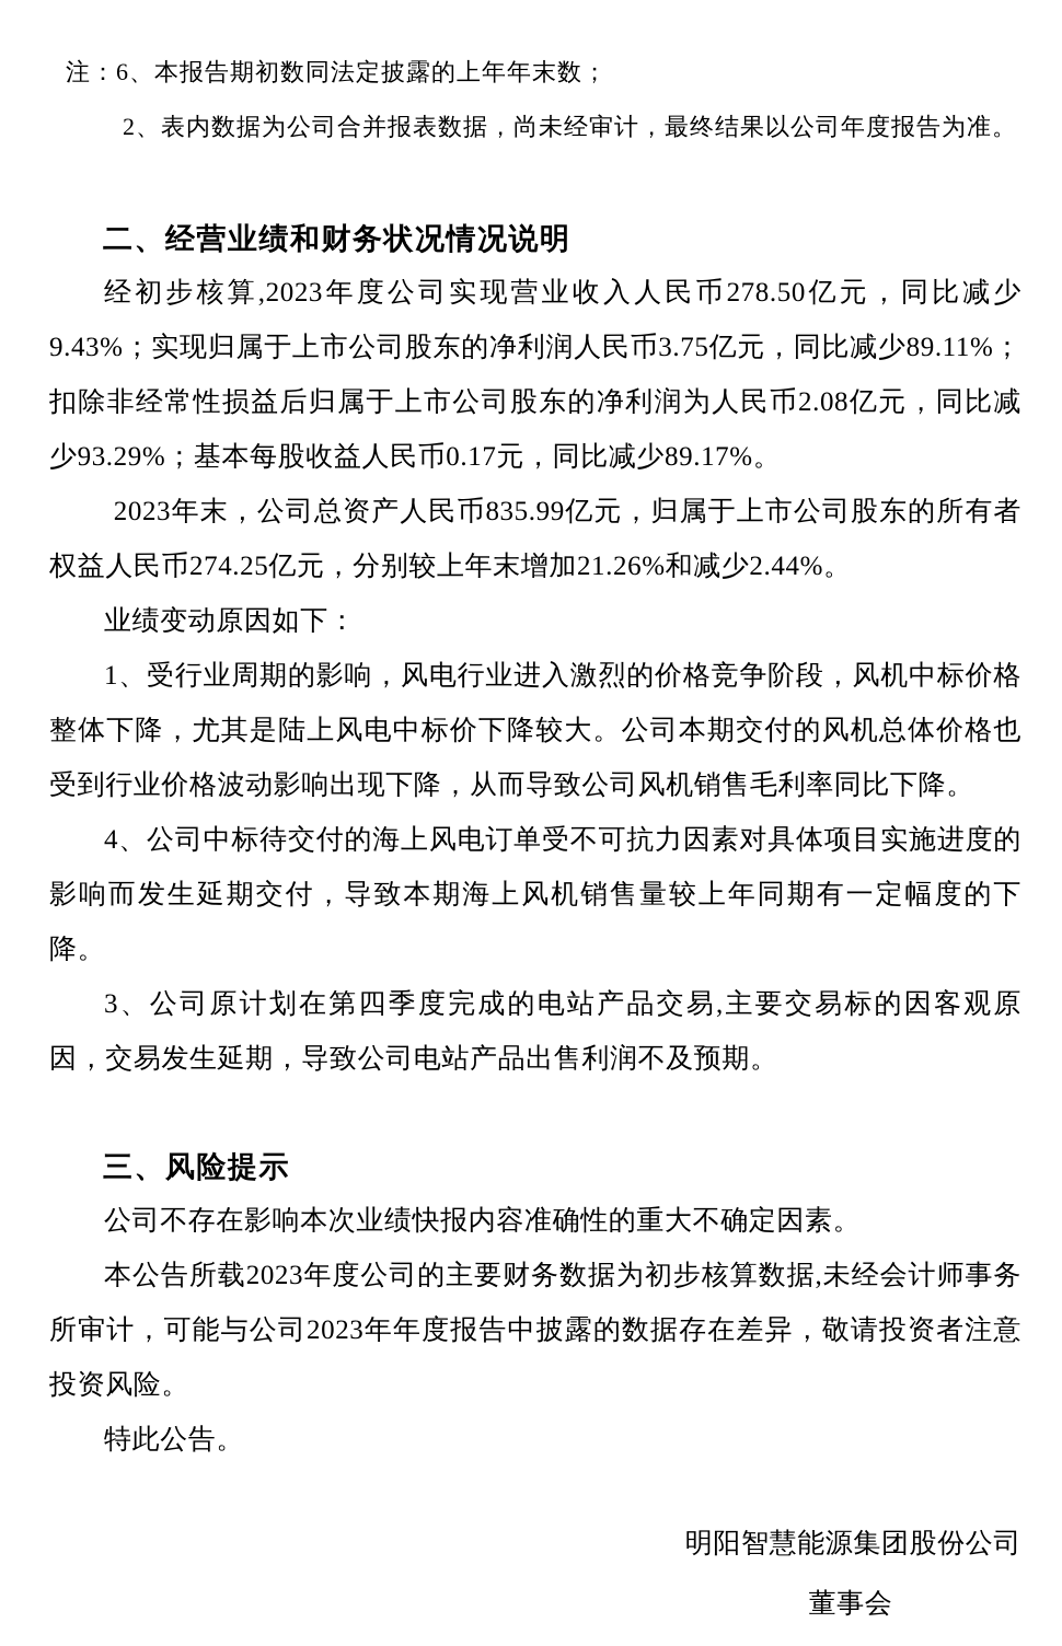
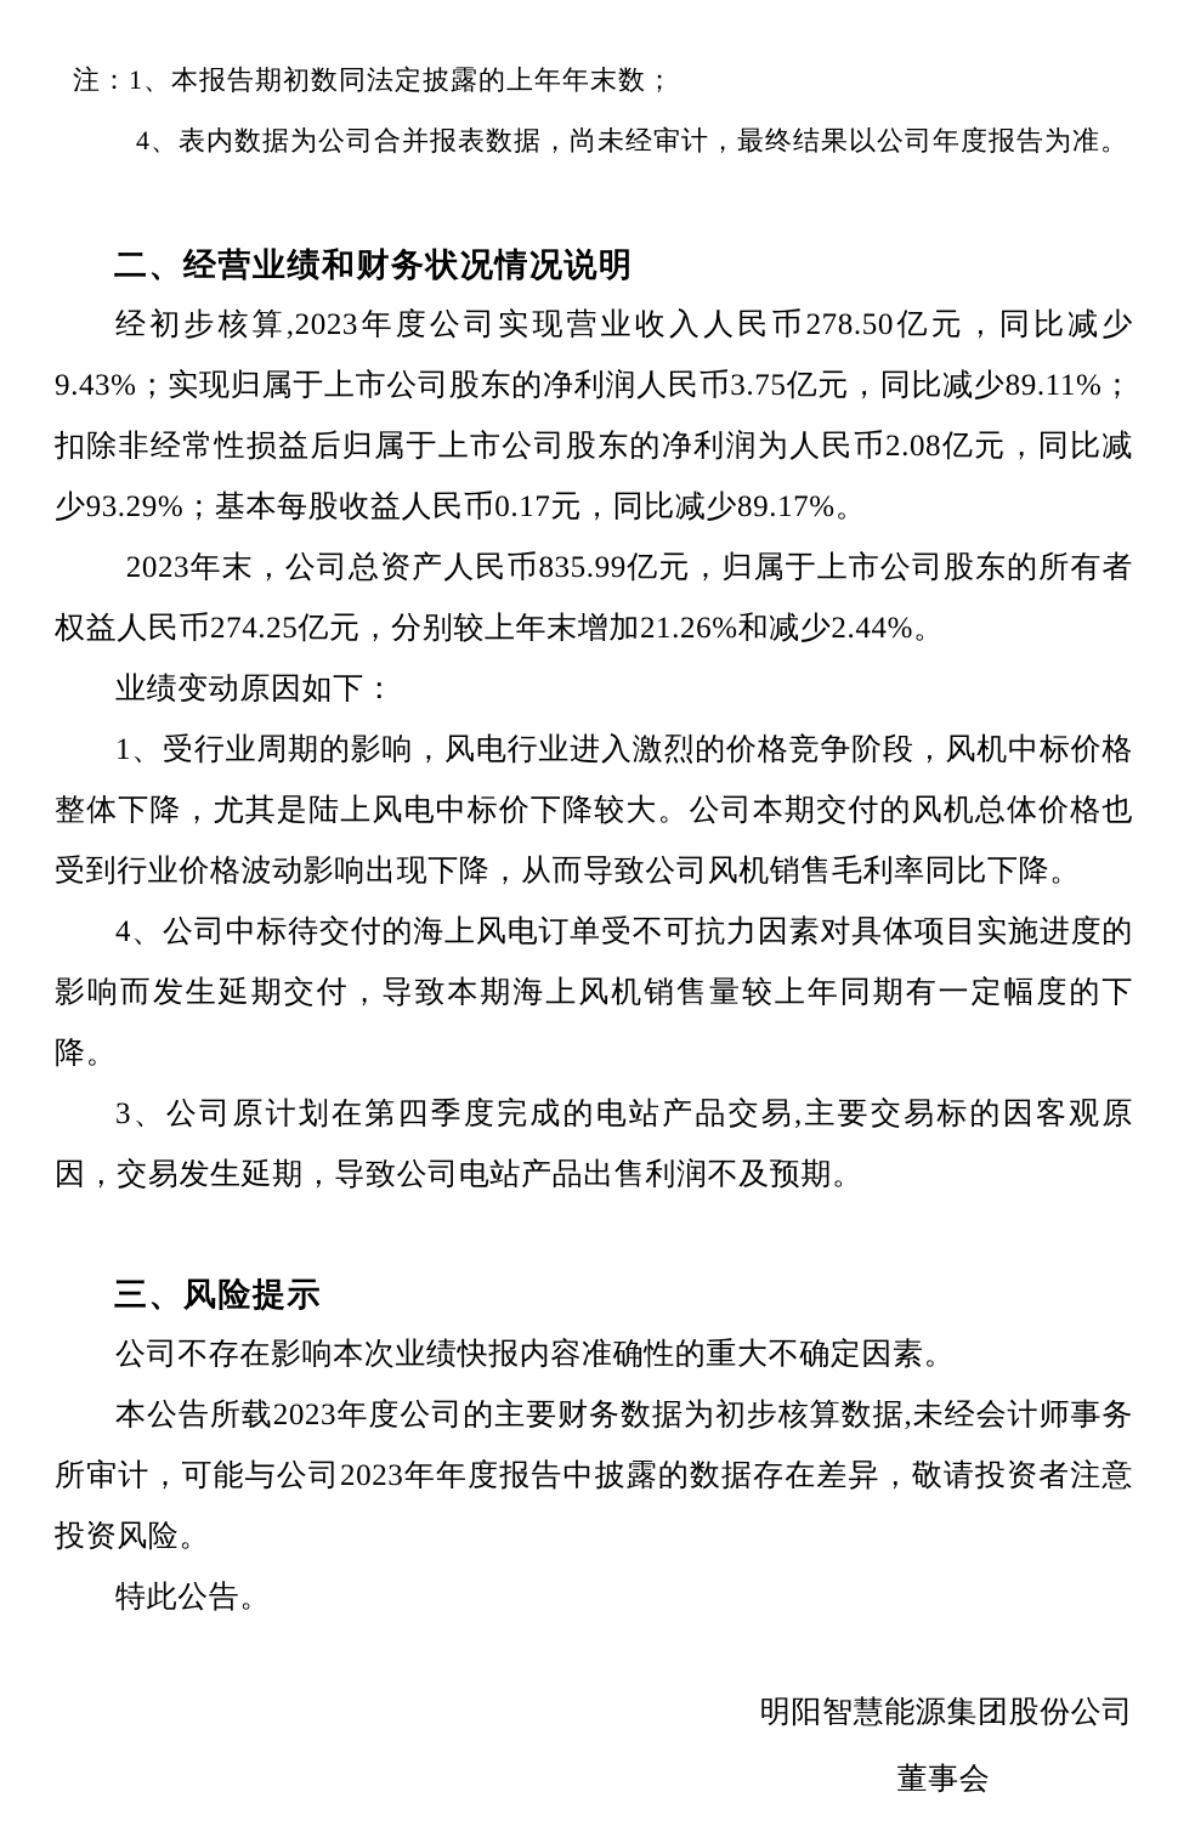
- 注：6、本报告期初数同法定披露的上年年末数；
+ 注：1、本报告期初数同法定披露的上年年末数；
- 2、表内数据为公司合并报表数据，尚未经审计，最终结果以公司年度报告为准。
+ 4、表内数据为公司合并报表数据，尚未经审计，最终结果以公司年度报告为准。
  二、经营业绩和财务状况情况说明
  经初步核算,2023年度公司实现营业收入人民币278.50亿元，同比减少9.43%；实现归属于上市公司股东的净利润人民币3.75亿元，同比减少89.11%；扣除非经常性损益后归属于上市公司股东的净利润为人民币2.08亿元，同比减少93.29%；基本每股收益人民币0.17元，同比减少89.17%。
  2023年末，公司总资产人民币835.99亿元，归属于上市公司股东的所有者权益人民币274.25亿元，分别较上年末增加21.26%和减少2.44%。
  业绩变动原因如下：
  1、受行业周期的影响，风电行业进入激烈的价格竞争阶段，风机中标价格整体下降，尤其是陆上风电中标价下降较大。公司本期交付的风机总体价格也受到行业价格波动影响出现下降，从而导致公司风机销售毛利率同比下降。
  4、公司中标待交付的海上风电订单受不可抗力因素对具体项目实施进度的影响而发生延期交付，导致本期海上风机销售量较上年同期有一定幅度的下降。
  3、公司原计划在第四季度完成的电站产品交易,主要交易标的因客观原因，交易发生延期，导致公司电站产品出售利润不及预期。
  三、风险提示
  公司不存在影响本次业绩快报内容准确性的重大不确定因素。
  本公告所载2023年度公司的主要财务数据为初步核算数据,未经会计师事务所审计，可能与公司2023年年度报告中披露的数据存在差异，敬请投资者注意投资风险。
  特此公告。
  明阳智慧能源集团股份公司
  董事会
